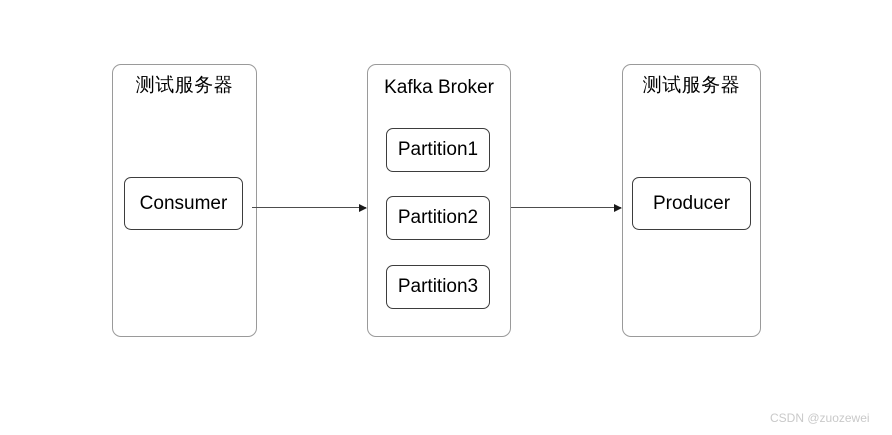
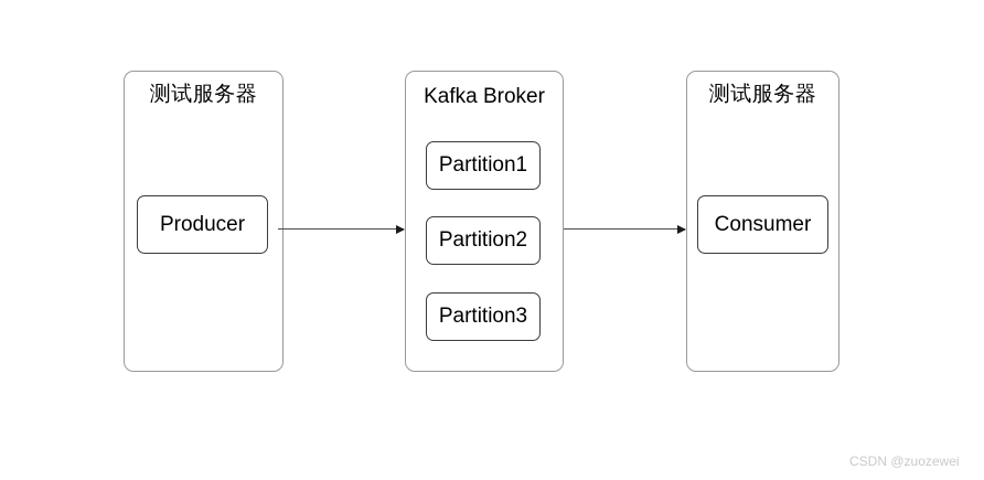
  测试服务器
- Consumer
+ Producer
  Kafka Broker
  Partition1
  Partition2
  Partition3
  测试服务器
- Producer
+ Consumer
  CSDN @zuozewei
